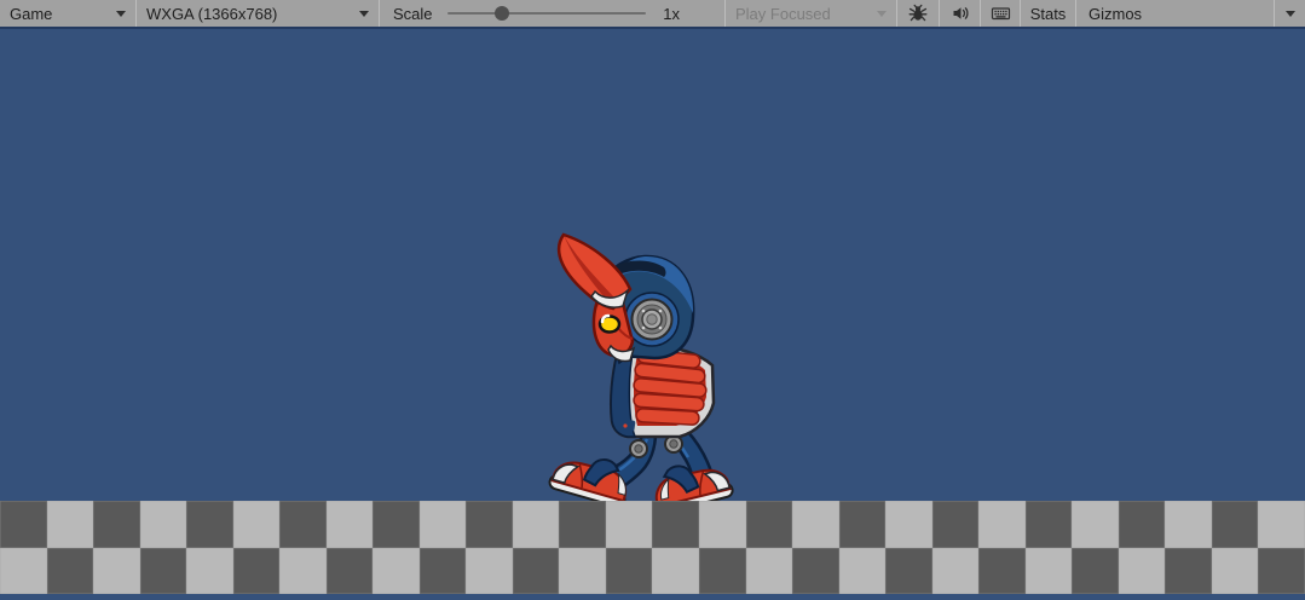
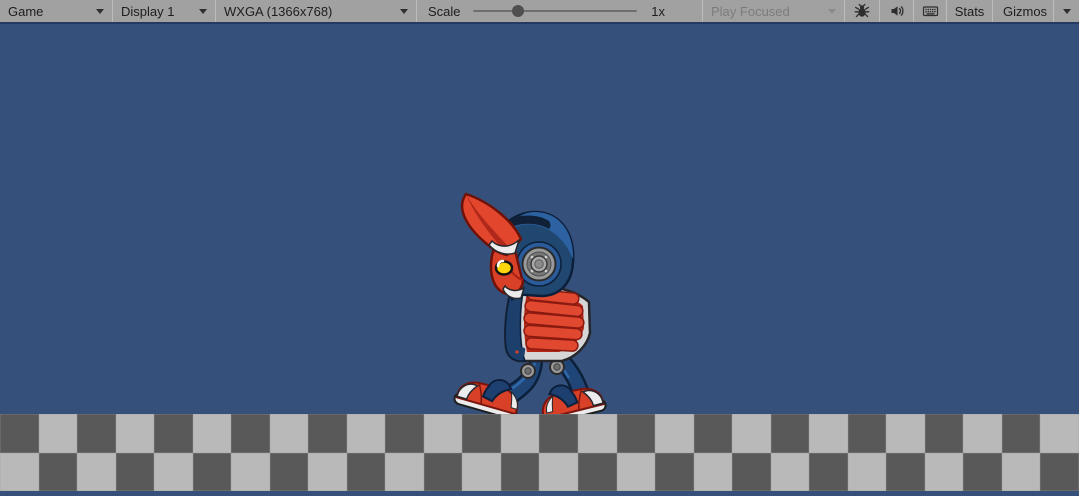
  Game
+ Display 1
  WXGA (1366x768)
  Scale
  1x
  Play Focused
  Stats
  Gizmos
